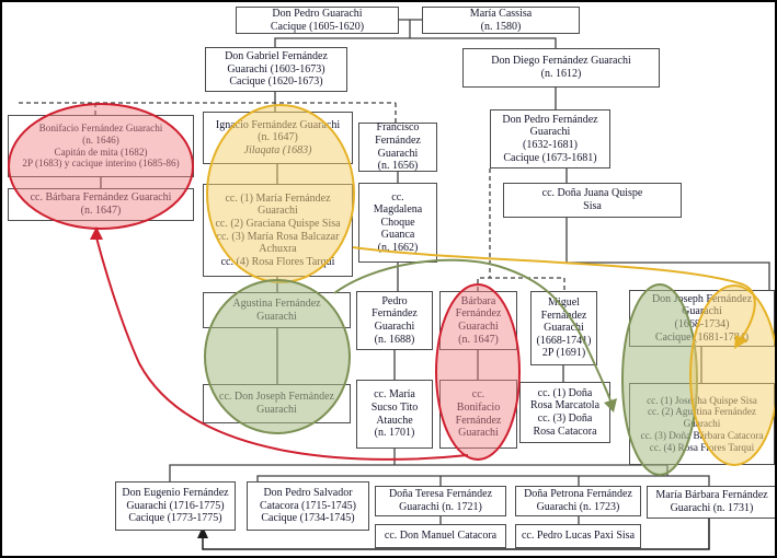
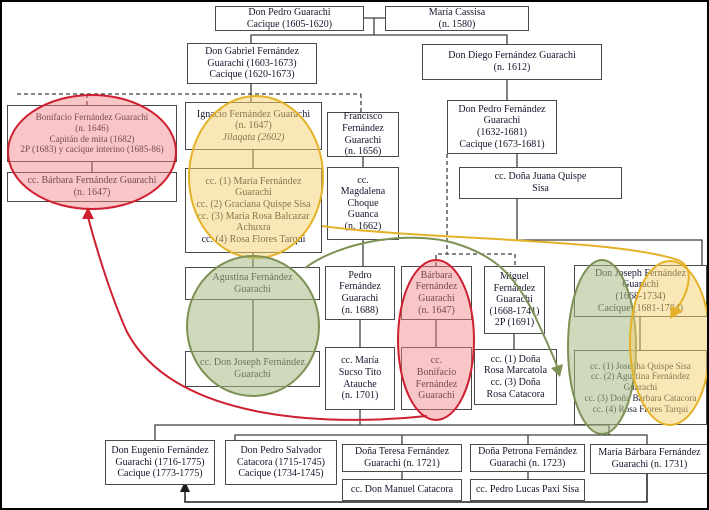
  Don Pedro Guarachi
  Cacique (1605-1620)
  María Cassisa
  (n. 1580)
  Don Gabriel Fernández
  Guarachi (1603-1673)
  Cacique (1620-1673)
  Don Diego Fernández Guarachi
  (n. 1612)
  Bonifacio Fernández Guarachi
  (n. 1646)
  Capitán de mita (1682)
  2P (1683) y cacique interino (1685-86)
  cc. Bárbara Fernández Guarachi
  (n. 1647)
  Ignacio Fernández Guarachi
  (n. 1647)
- Jilaqata (1683)
+ Jilaqata (2602)
  cc. (1) María Fernández
  Guarachi
  cc. (2) Graciana Quispe Sisa
  cc. (3) María Rosa Balcazar
  Achuxra
  cc. (4) Rosa Flores Tarqui
  Francisco
  Fernández
  Guarachi
  (n. 1656)
  cc.
  Magdalena
  Choque
  Guanca
  (n. 1662)
  Don Pedro Fernández
  Guarachi
  (1632-1681)
  Cacique (1673-1681)
  cc. Doña Juana Quispe
  Sisa
  Agustina Fernández
  Guarachi
  cc. Don Joseph Fernández
  Guarachi
  Pedro
  Fernández
  Guarachi
  (n. 1688)
  cc. María
  Sucso Tito
  Atauche
  (n. 1701)
  Bárbara
  Fernández
  Guarachi
  (n. 1647)
  cc.
  Bonifacio
  Fernández
  Guarachi
  Mguel
  Fernádez
  Guarachi
  (1668-174)
  2P (1691)
  cc. (1) Doña
  Rosa Marcatola
  cc. (3) Doña
  Rosa Catacora
  Don Joseph Fernández
  Guarachi
  (1668-1734)
  Cacique (1681-17)
  cc. (1) Josepha Quispe Sisa
  cc. (2) Agustina Fernández
  Guarachi
  cc. (3) Doña Bárbara Catacora
  cc. (4) Rosa Flores Tarqui
  Don Eugenio Fernández
  Guarachi (1716-1775)
  Cacique (1773-1775)
  Don Pedro Salvador
  Catacora (1715-1745)
  Cacique (1734-1745)
  Doña Teresa Fernández
  Guarachi (n. 1721)
  cc. Don Manuel Catacora
  Doña Petrona Fernández
  Guarachi (n. 1723)
  cc. Pedro Lucas Paxi Sisa
  María Bárbara Fernández
  Guarachi (n. 1731)
